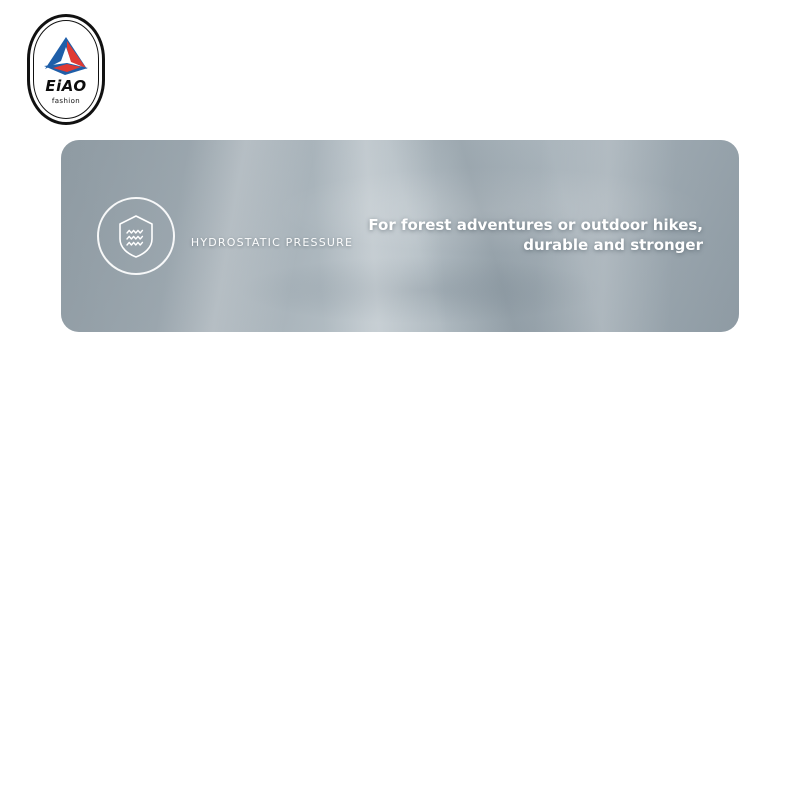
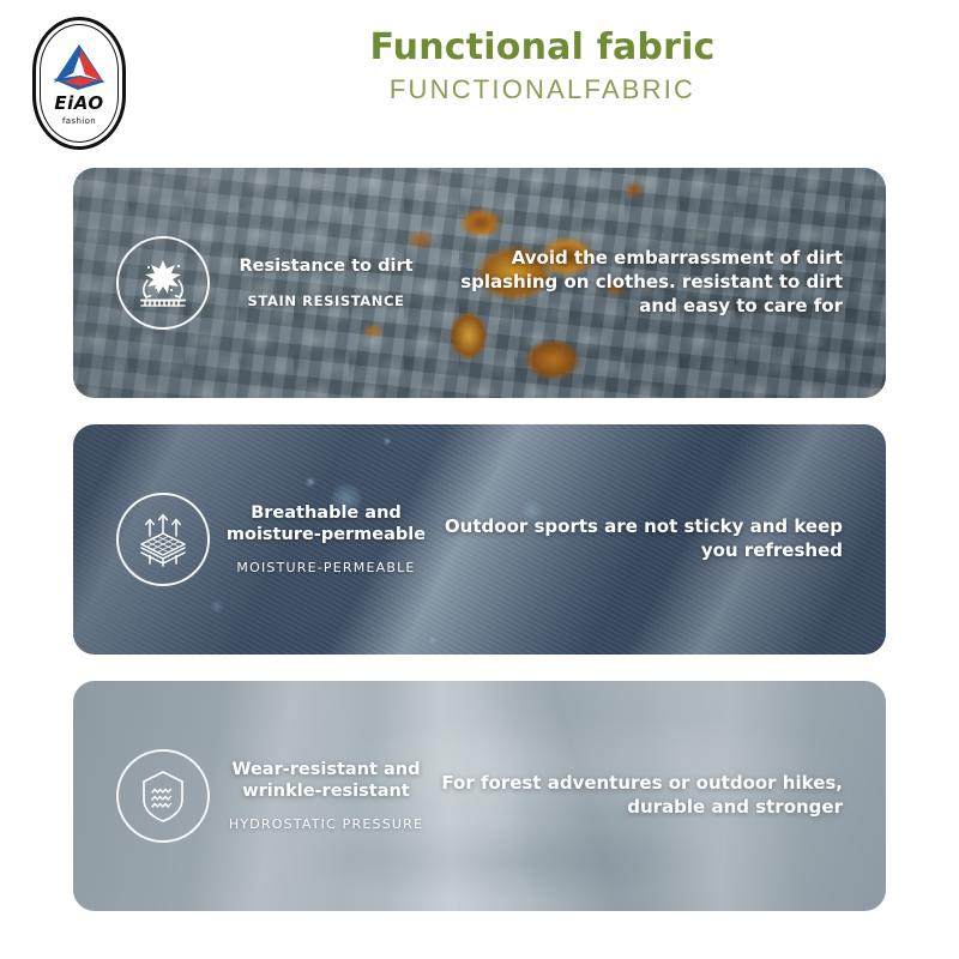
  EiAO
  fashion
+ Functional fabric
+ FUNCTIONALFABRIC
+ Resistance to dirt
+ STAIN RESISTANCE
+ Avoid the embarrassment of dirt splashing on clothes. resistant to dirt and easy to care for
+ Breathable and moisture-permeable
+ MOISTURE-PERMEABLE
+ Outdoor sports are not sticky and keep you refreshed
+ Wear-resistant and wrinkle-resistant
  HYDROSTATIC PRESSURE
  For forest adventures or outdoor hikes, durable and stronger
